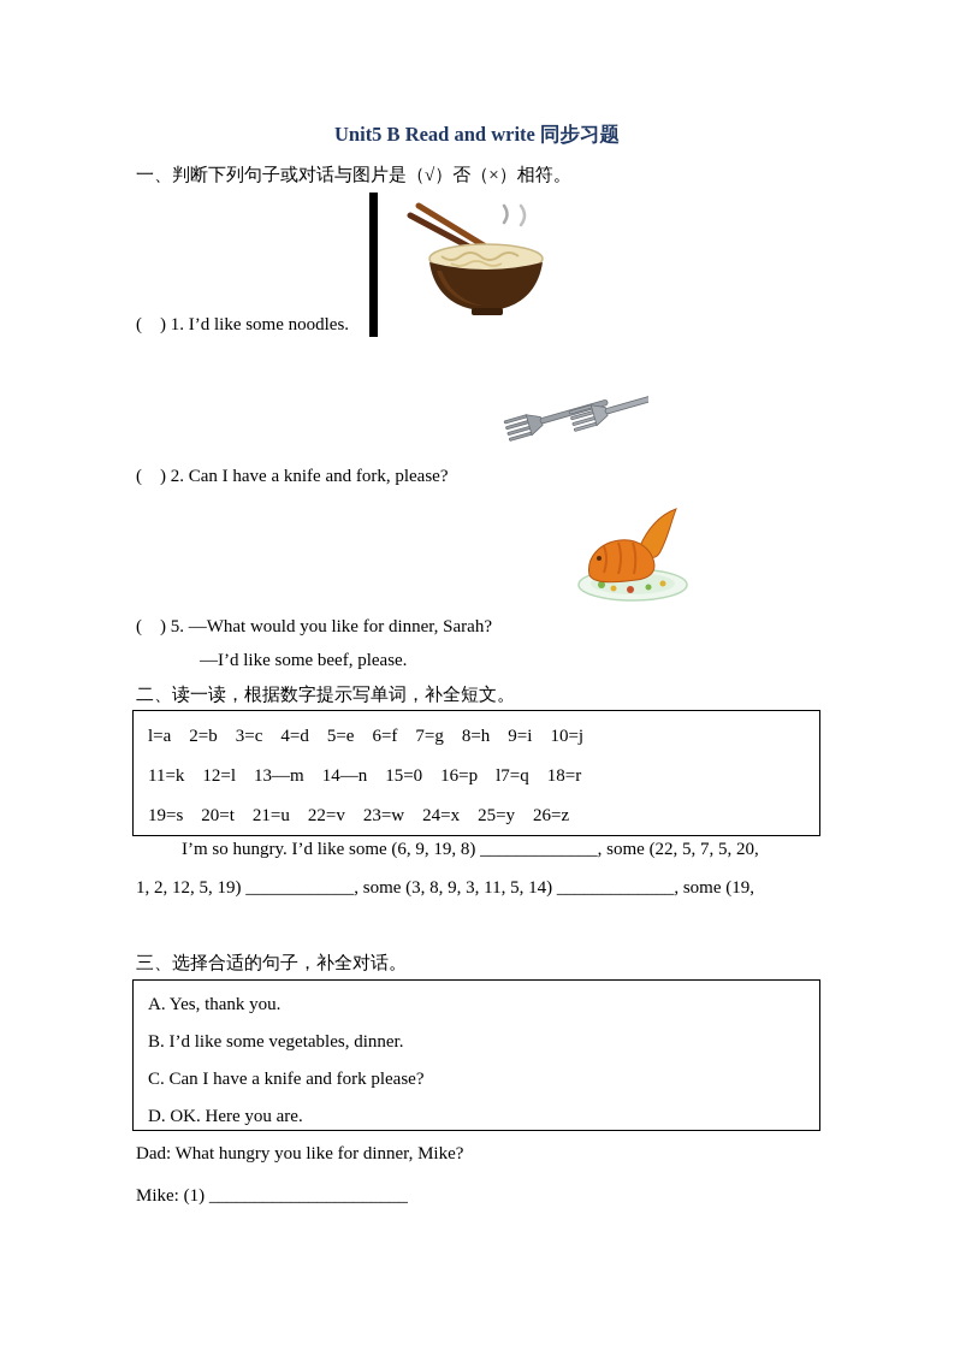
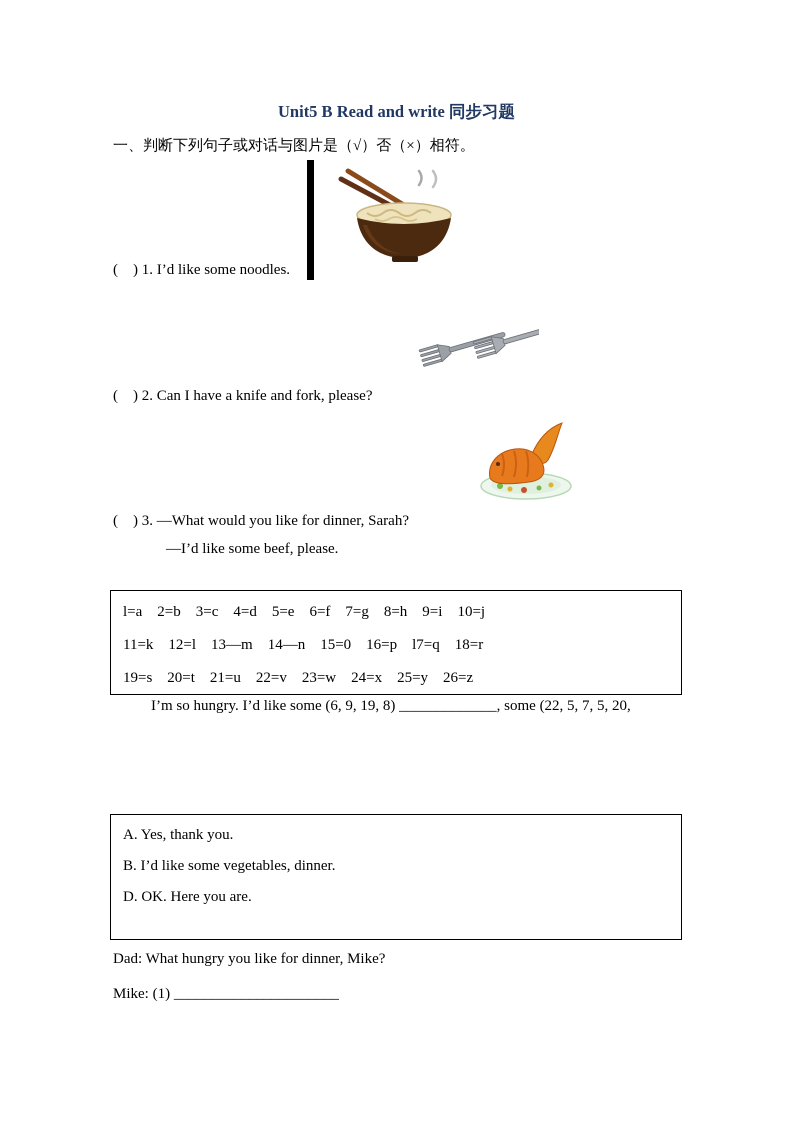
  Unit5 B Read and write 同步习题
  一、判断下列句子或对话与图片是（√）否（×）相符。
  ( ) 1. I’d like some noodles.
  ( ) 2. Can I have a knife and fork, please?
- ( ) 5. —What would you like for dinner, Sarah?
+ ( ) 3. —What would you like for dinner, Sarah?
  —I’d like some beef, please.
- 二、读一读，根据数字提示写单词，补全短文。
  l=a 2=b 3=c 4=d 5=e 6=f 7=g 8=h 9=i 10=j
  11=k 12=l 13—m 14—n 15=0 16=p l7=q 18=r
  19=s 20=t 21=u 22=v 23=w 24=x 25=y 26=z
  I’m so hungry. I’d like some (6, 9, 19, 8) _____________, some (22, 5, 7, 5, 20,
- 1, 2, 12, 5, 19) ____________, some (3, 8, 9, 3, 11, 5, 14) _____________, some (19,
- 三、选择合适的句子，补全对话。
  A. Yes, thank you.
  B. I’d like some vegetables, dinner.
- C. Can I have a knife and fork please?
  D. OK. Here you are.
  Dad: What hungry you like for dinner, Mike?
  Mike: (1) ______________________
